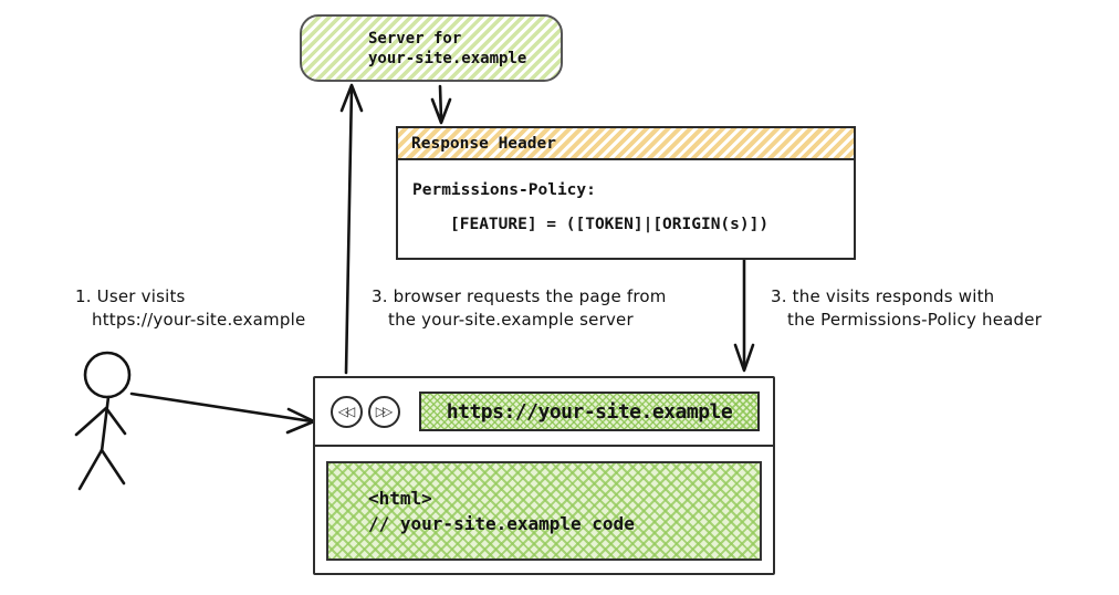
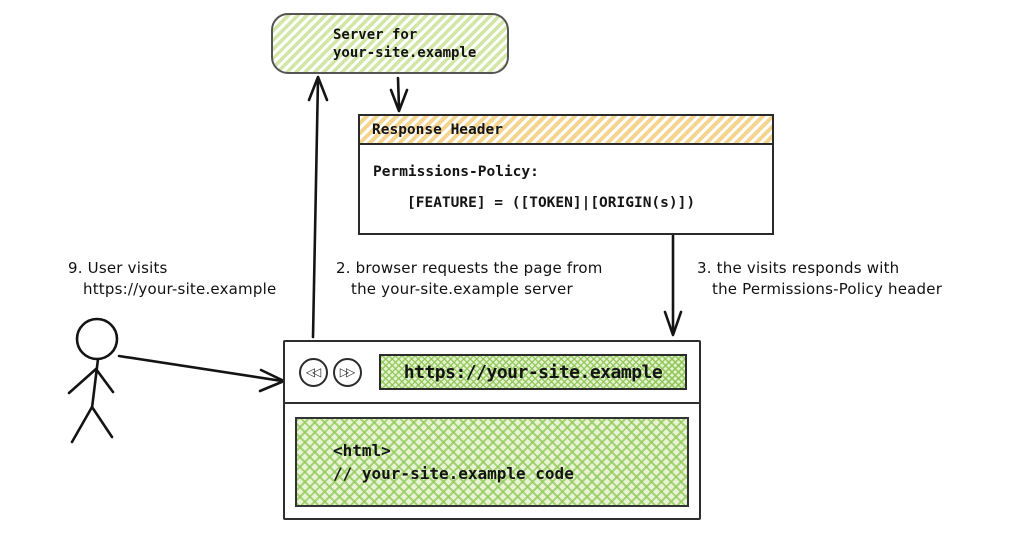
  Server for
  your-site.example
  Response Header
  Permissions-Policy:
  [FEATURE] = ([TOKEN]|[ORIGIN(s)])
- 1. User visits
+ 9. User visits
  https://your-site.example
- 3. browser requests the page from
+ 2. browser requests the page from
  the your-site.example server
  3. the visits responds with
  the Permissions-Policy header
  ◁◁
  ▷▷
  https://your-site.example
  <html>
  // your-site.example code
